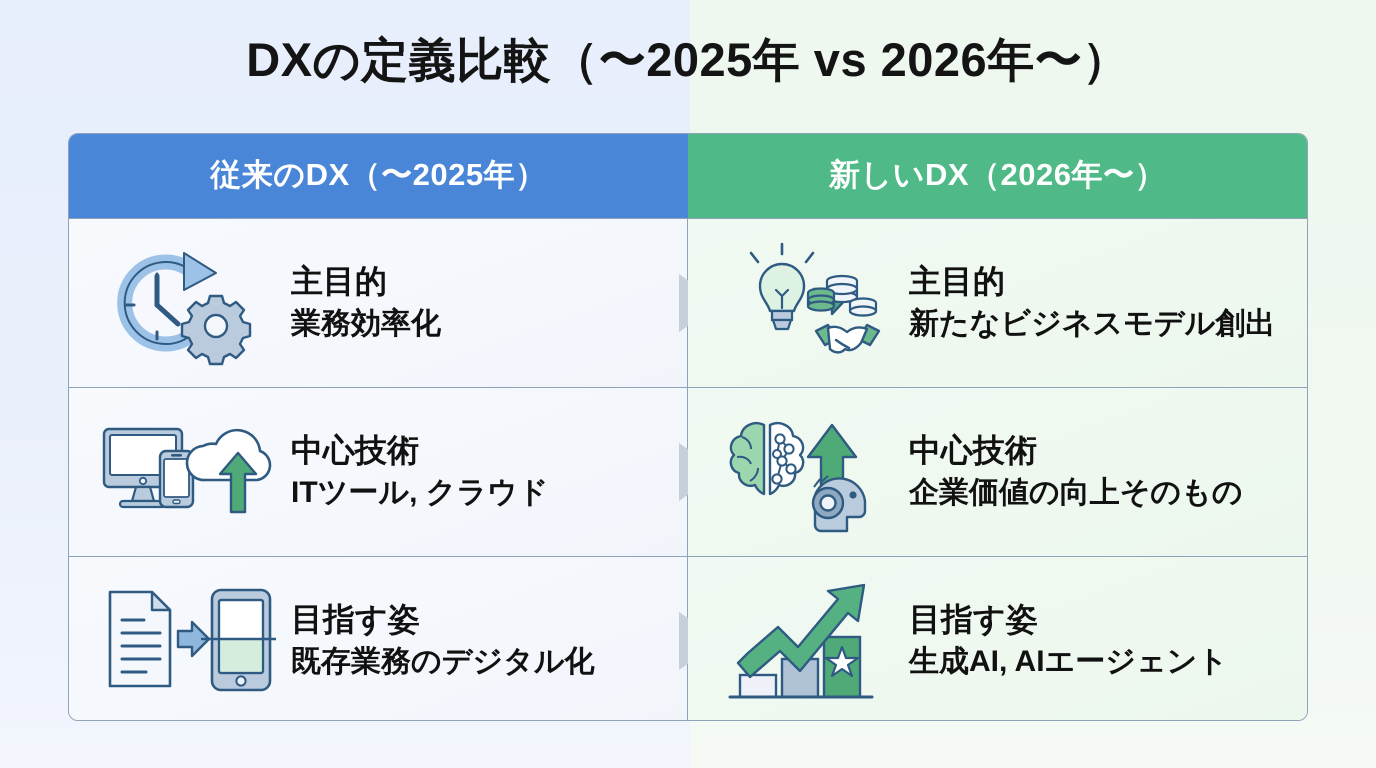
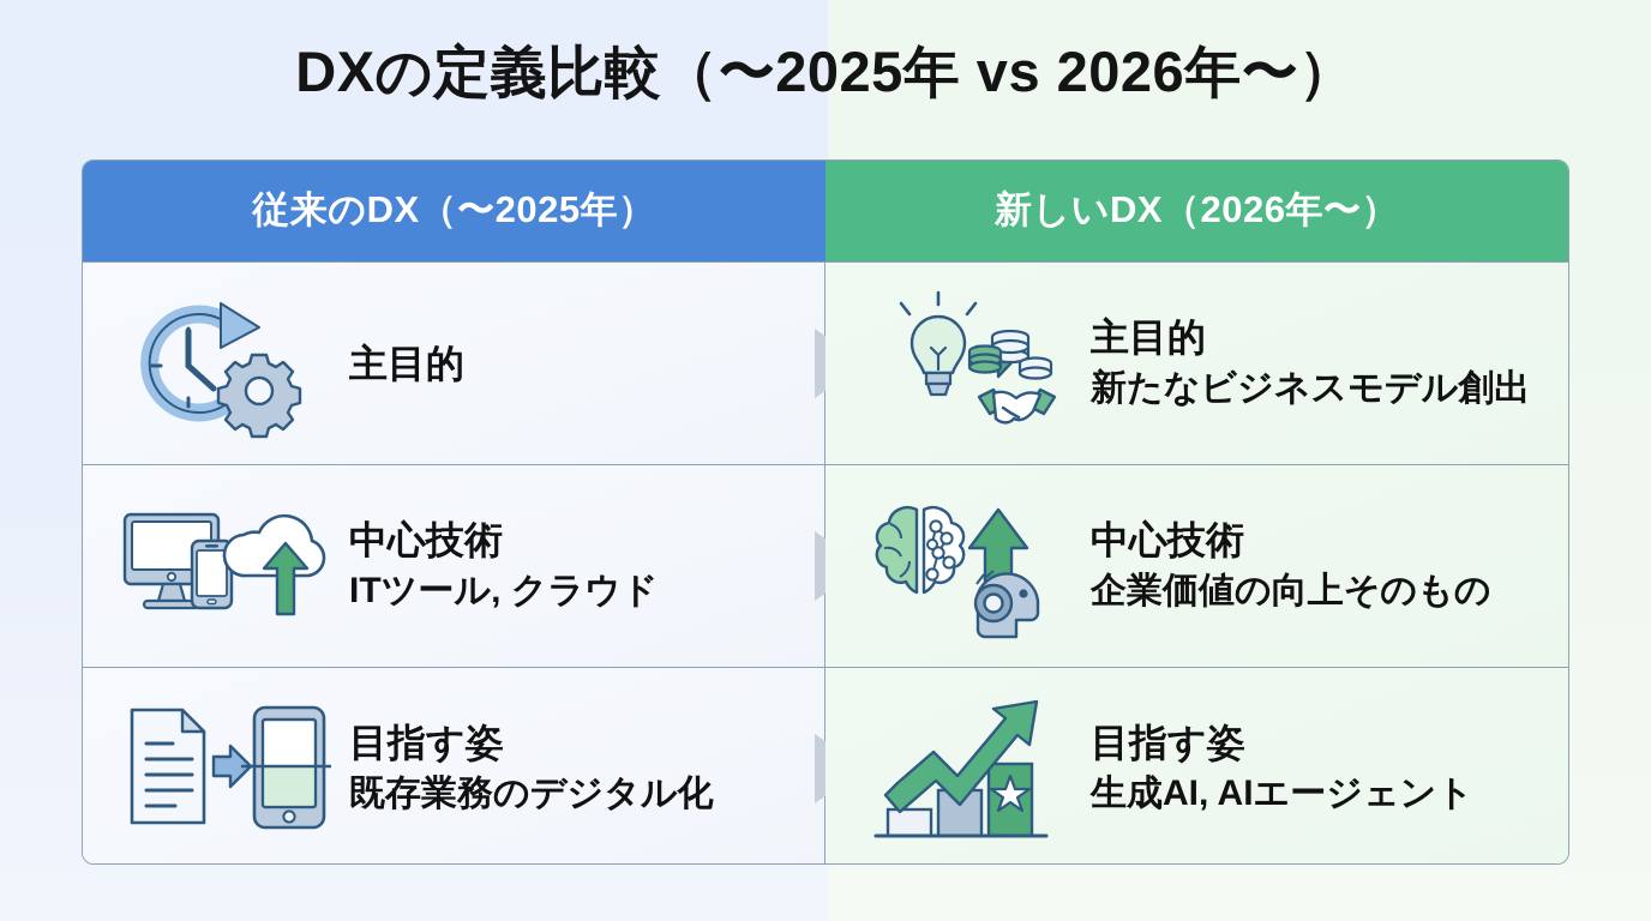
  DXの定義比較（〜2025年 vs 2026年〜）
  従来のDX（〜2025年）
  新しいDX（2026年〜）
  主目的
- 業務効率化
  主目的
  新たなビジネスモデル創出
  中心技術
  ITツール, クラウド
  中心技術
  企業価値の向上そのもの
  目指す姿
  既存業務のデジタル化
  目指す姿
  生成AI, AIエージェント
